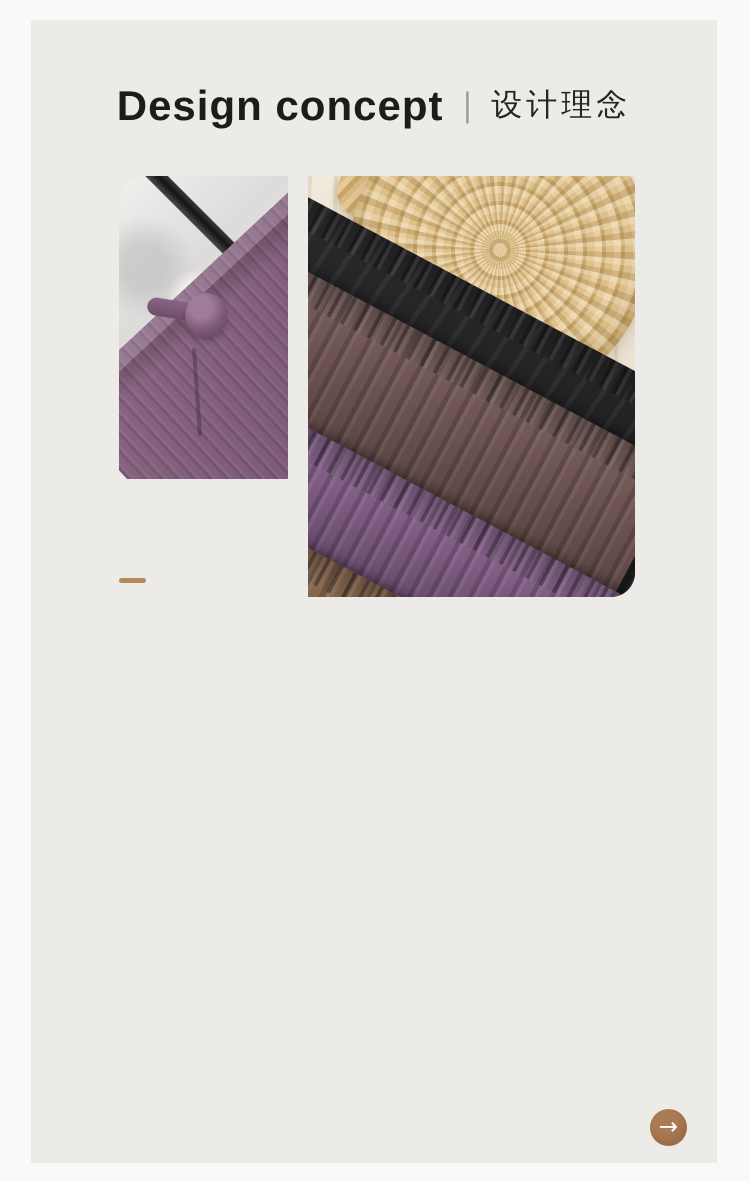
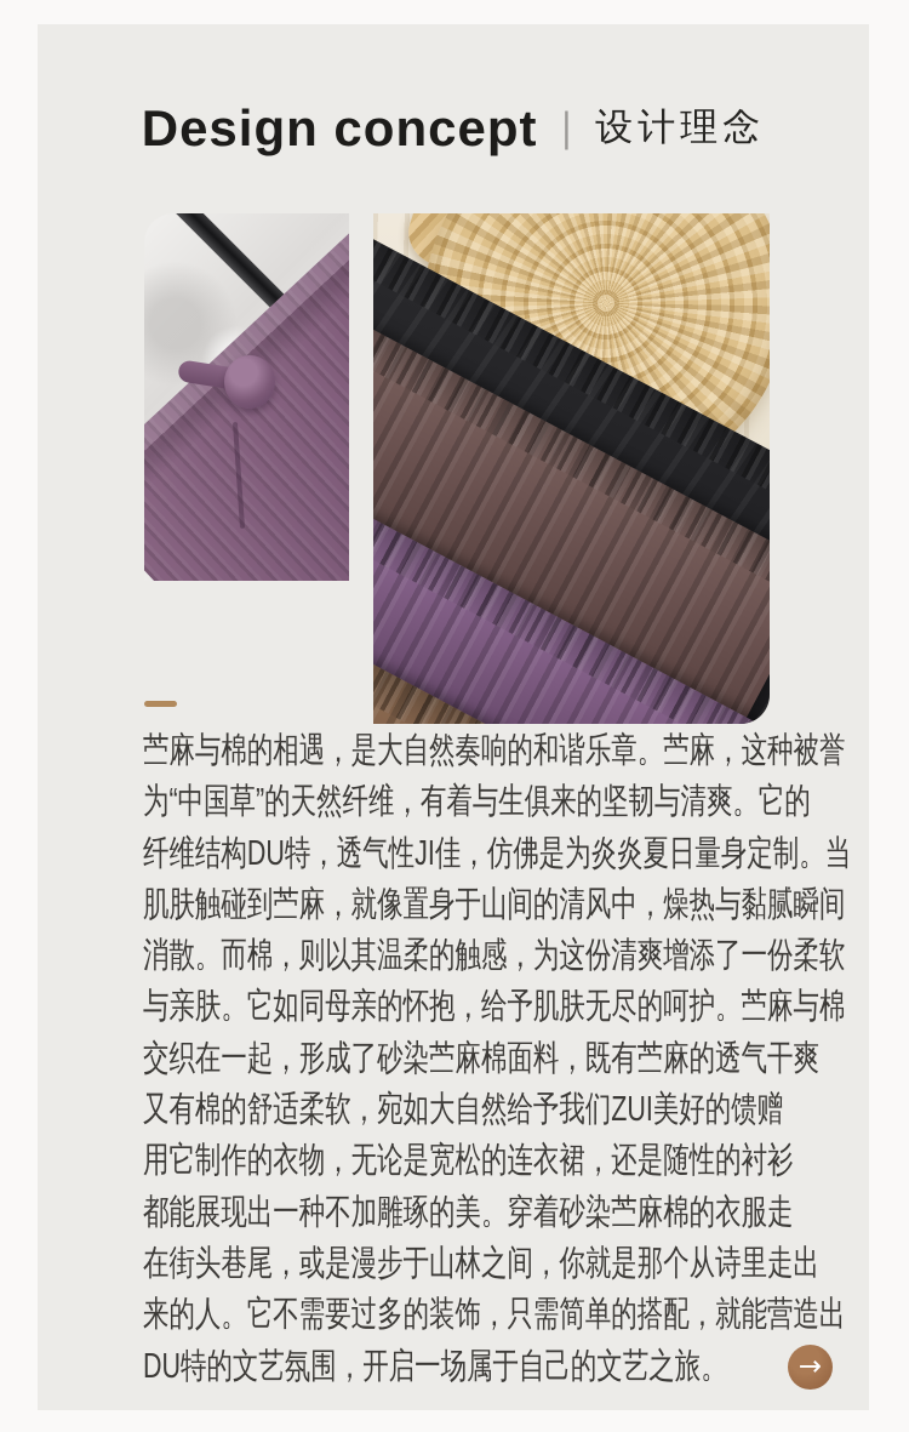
  Design concept
  |
  设计理念
+ 苎麻与棉的相遇，是大自然奏响的和谐乐章。苎麻，这种被誉
+ 为“中国草”的天然纤维，有着与生俱来的坚韧与清爽。它的
+ 纤维结构DU特，透气性JI佳，仿佛是为炎炎夏日量身定制。当
+ 肌肤触碰到苎麻，就像置身于山间的清风中，燥热与黏腻瞬间
+ 消散。而棉，则以其温柔的触感，为这份清爽增添了一份柔软
+ 与亲肤。它如同母亲的怀抱，给予肌肤无尽的呵护。苎麻与棉
+ 交织在一起，形成了砂染苎麻棉面料，既有苎麻的透气干爽
+ 又有棉的舒适柔软，宛如大自然给予我们ZUI美好的馈赠
+ 用它制作的衣物，无论是宽松的连衣裙，还是随性的衬衫
+ 都能展现出一种不加雕琢的美。穿着砂染苎麻棉的衣服走
+ 在街头巷尾，或是漫步于山林之间，你就是那个从诗里走出
+ 来的人。它不需要过多的装饰，只需简单的搭配，就能营造出
+ DU特的文艺氛围，开启一场属于自己的文艺之旅。
  →
